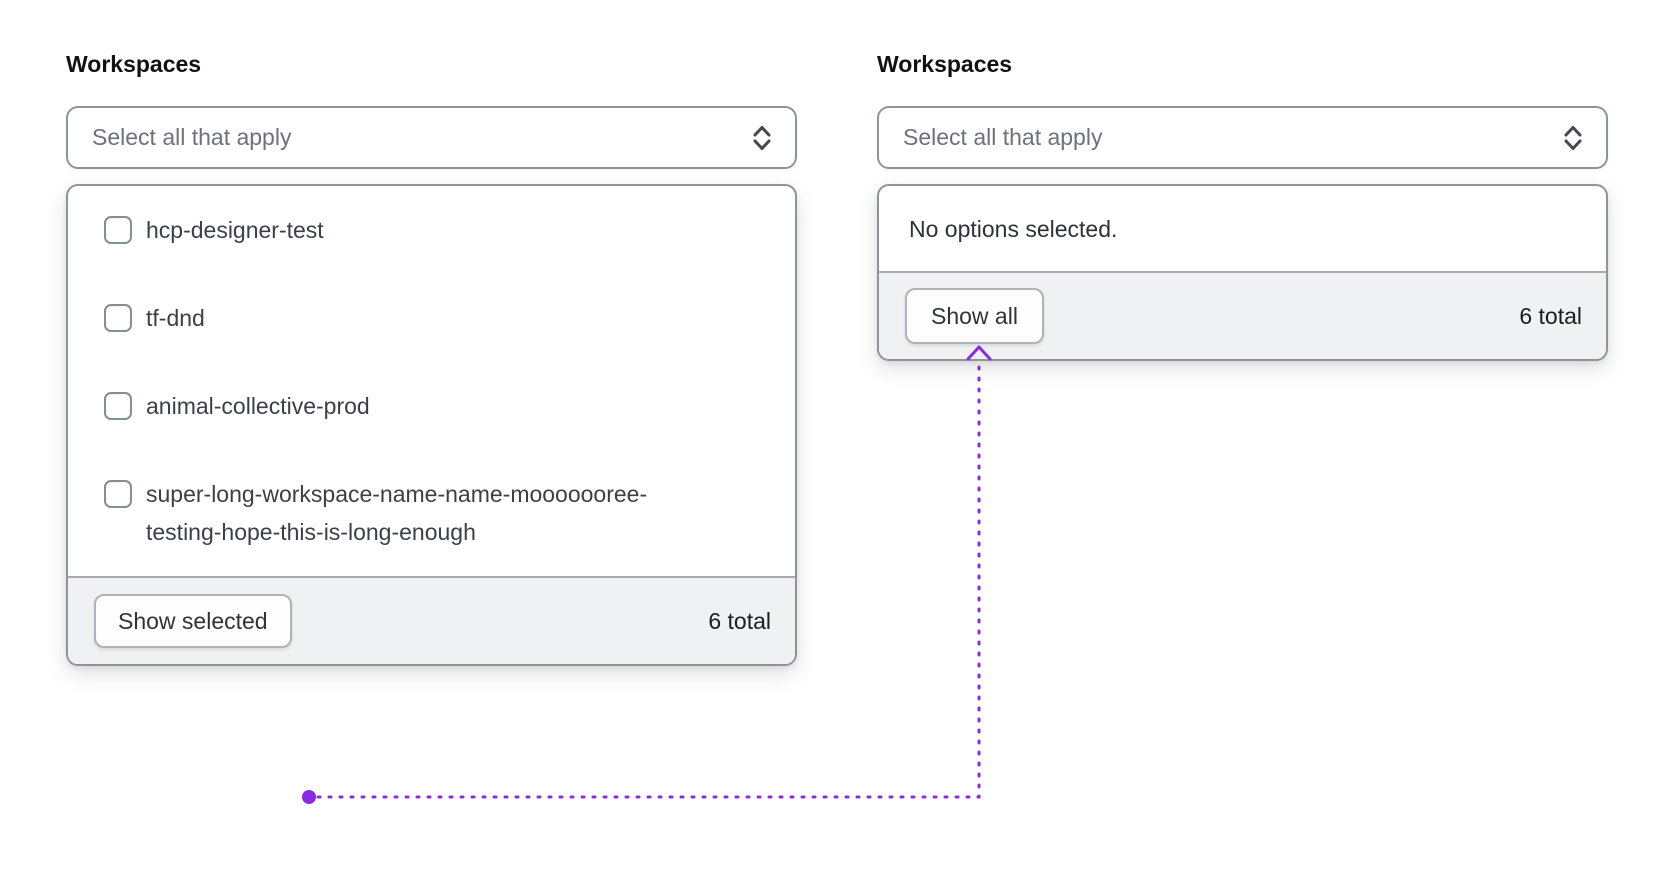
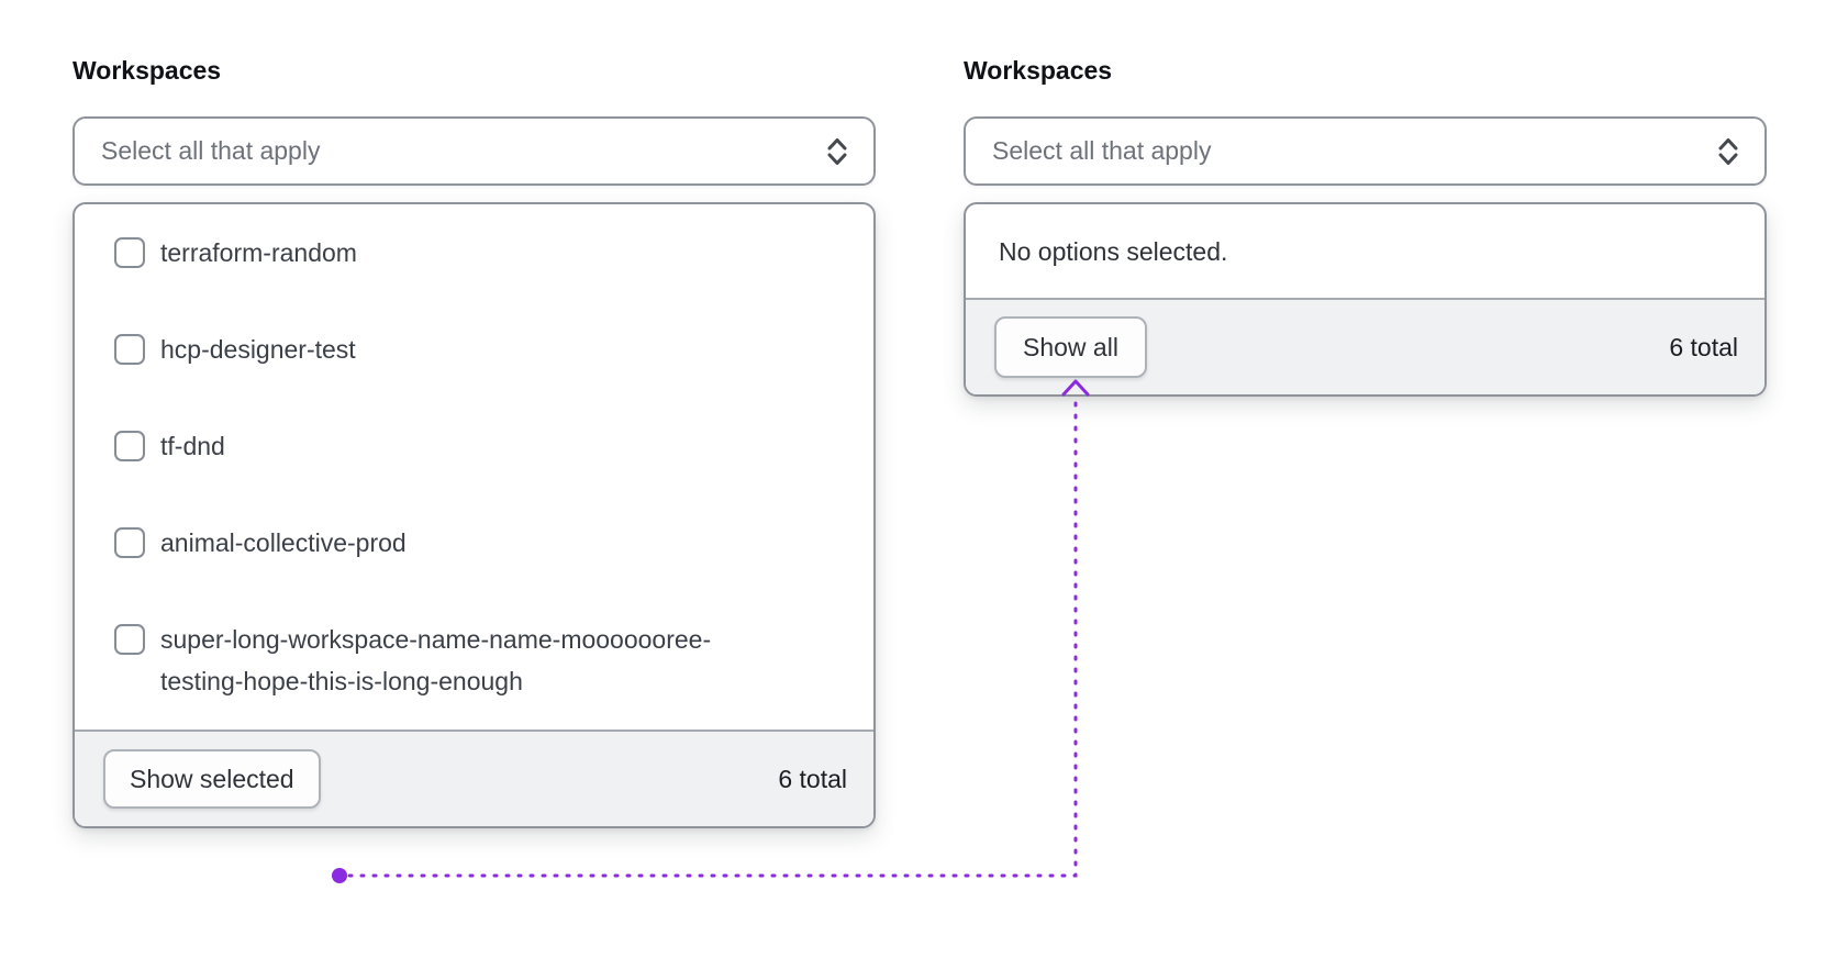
  Workspaces
  Select all that apply
+ terraform-random
  hcp-designer-test
  tf-dnd
  animal-collective-prod
  super-long-workspace-name-name-mooooooree-testing-hope-this-is-long-enough
  Show selected
  6 total
  Workspaces
  Select all that apply
  No options selected.
  Show all
  6 total
